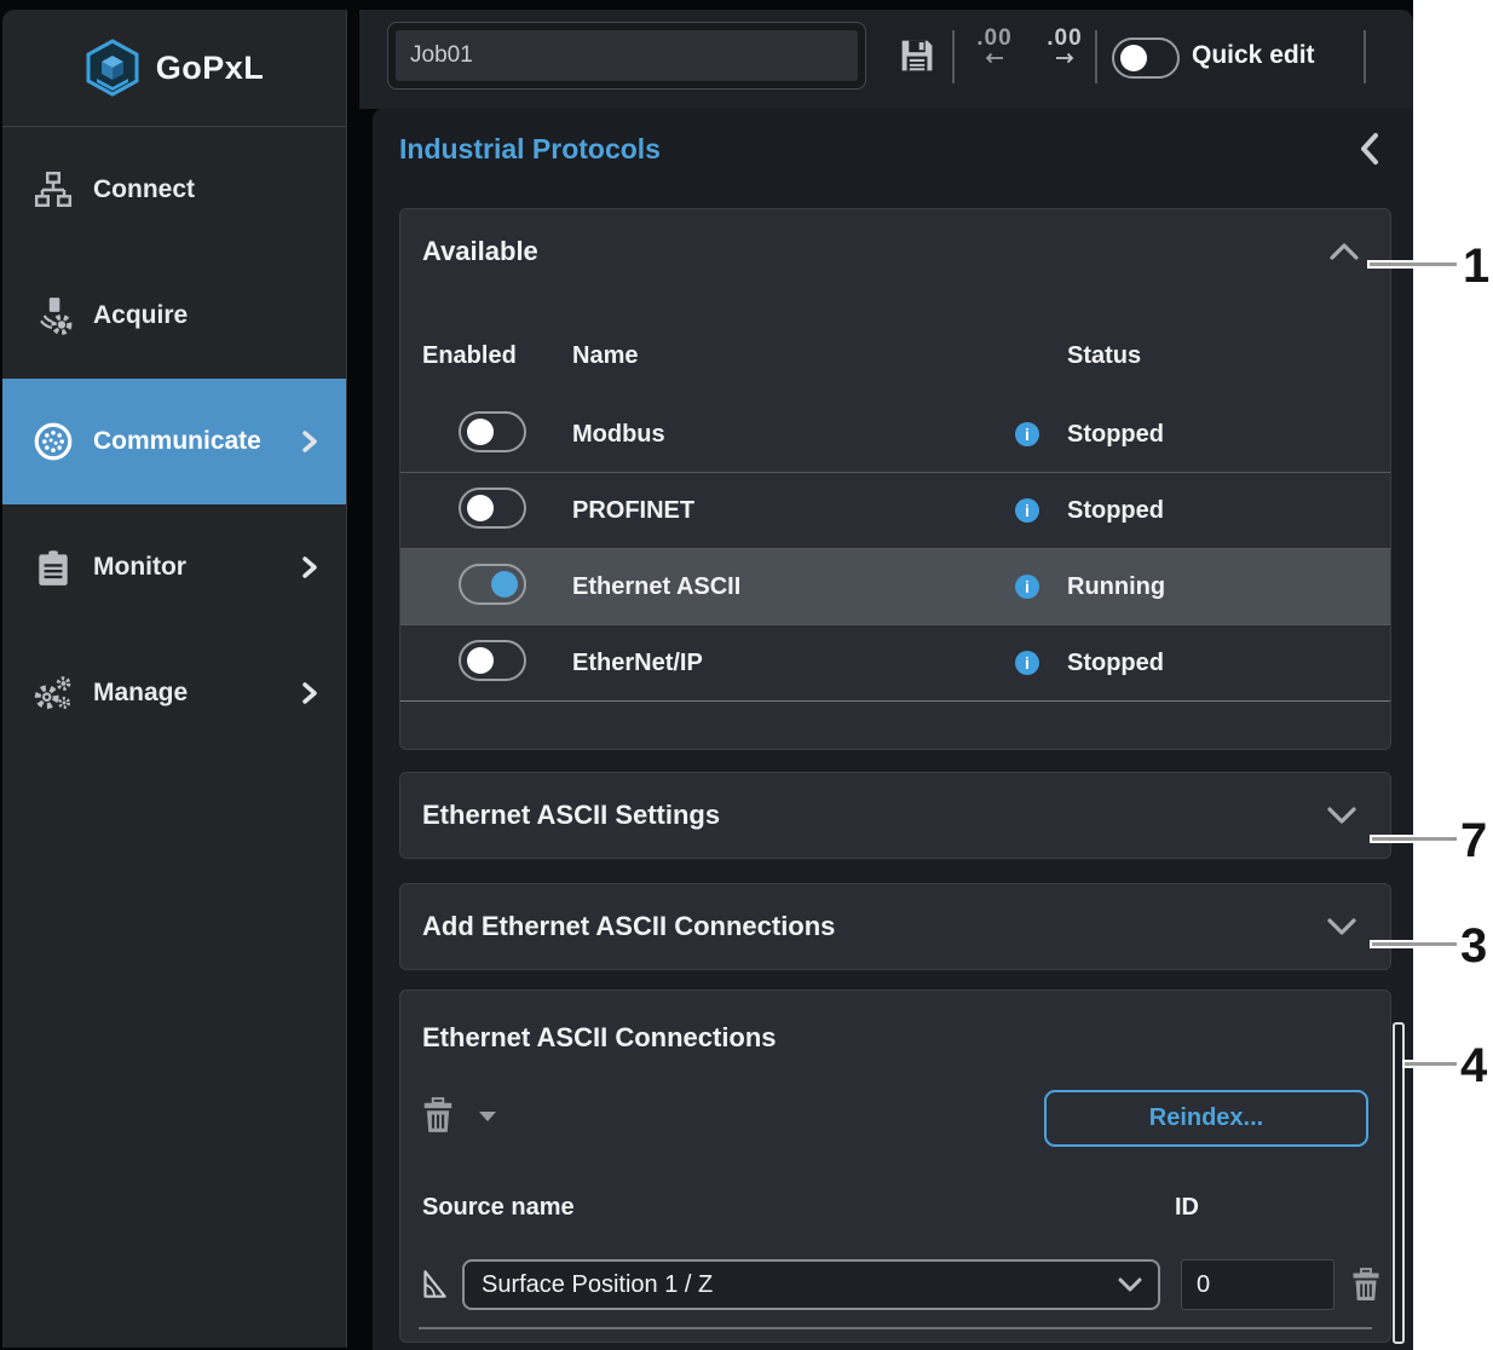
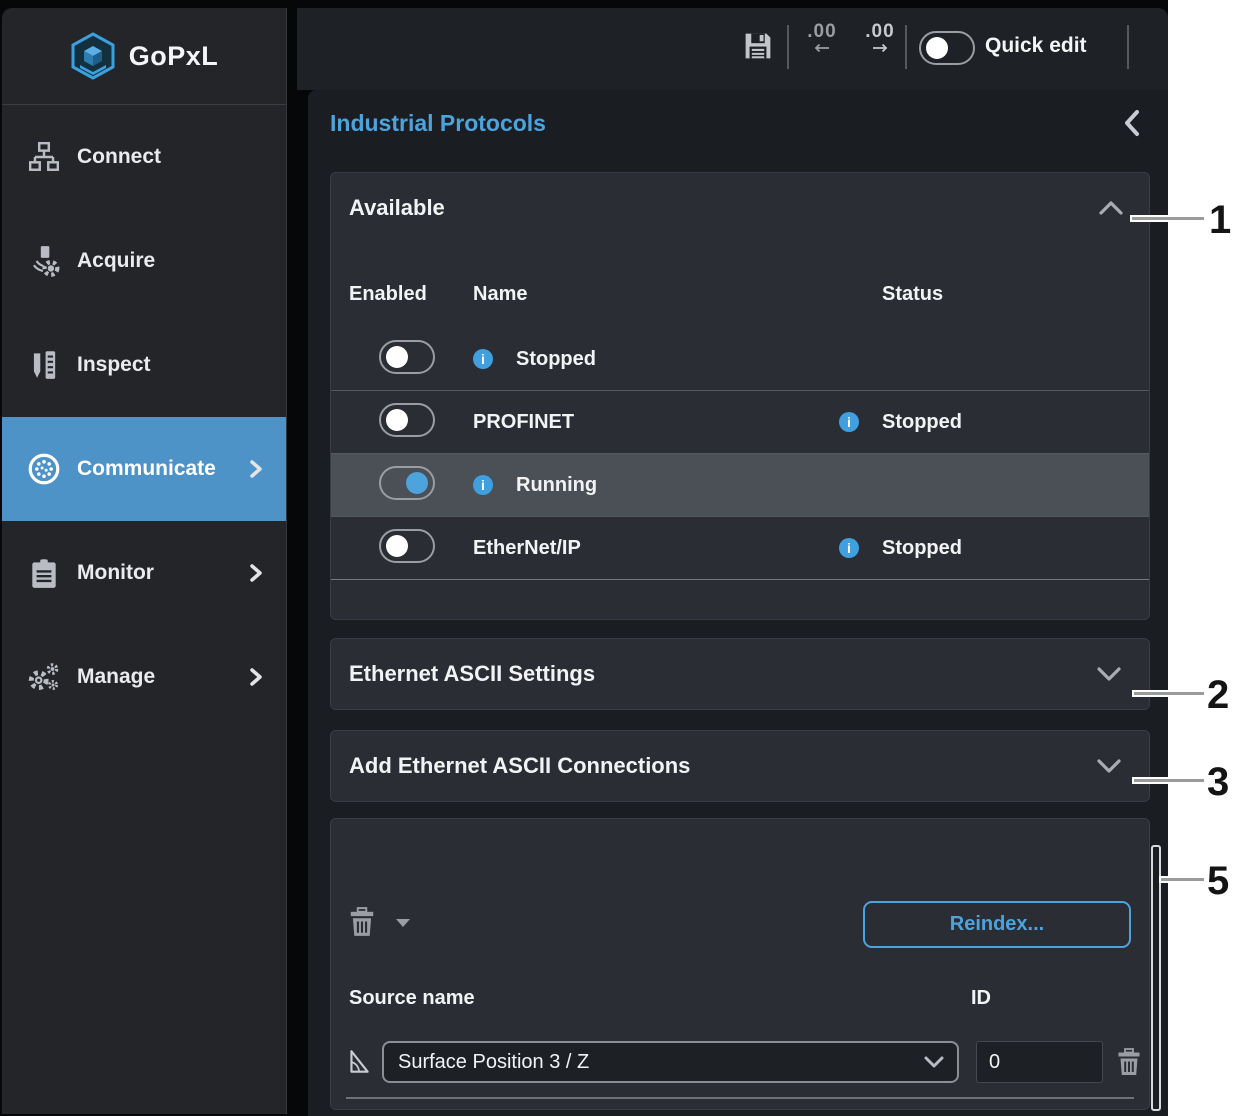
  GoPxL
  Connect
  Acquire
+ Inspect
  Communicate
  Monitor
  Manage
- Job01
  .00
  .00
  Quick edit
  Industrial Protocols
  Available
  Enabled
  Name
  Status
- Modbus
  i
  Stopped
  PROFINET
  i
  Stopped
- Ethernet ASCII
  i
  Running
  EtherNet/IP
  i
  Stopped
  Ethernet ASCII Settings
  Add Ethernet ASCII Connections
- Ethernet ASCII Connections
  Reindex...
  Source name
  ID
- Surface Position 1 / Z
+ Surface Position 3 / Z
  0
  1
- 7
+ 2
  3
- 4
+ 5
